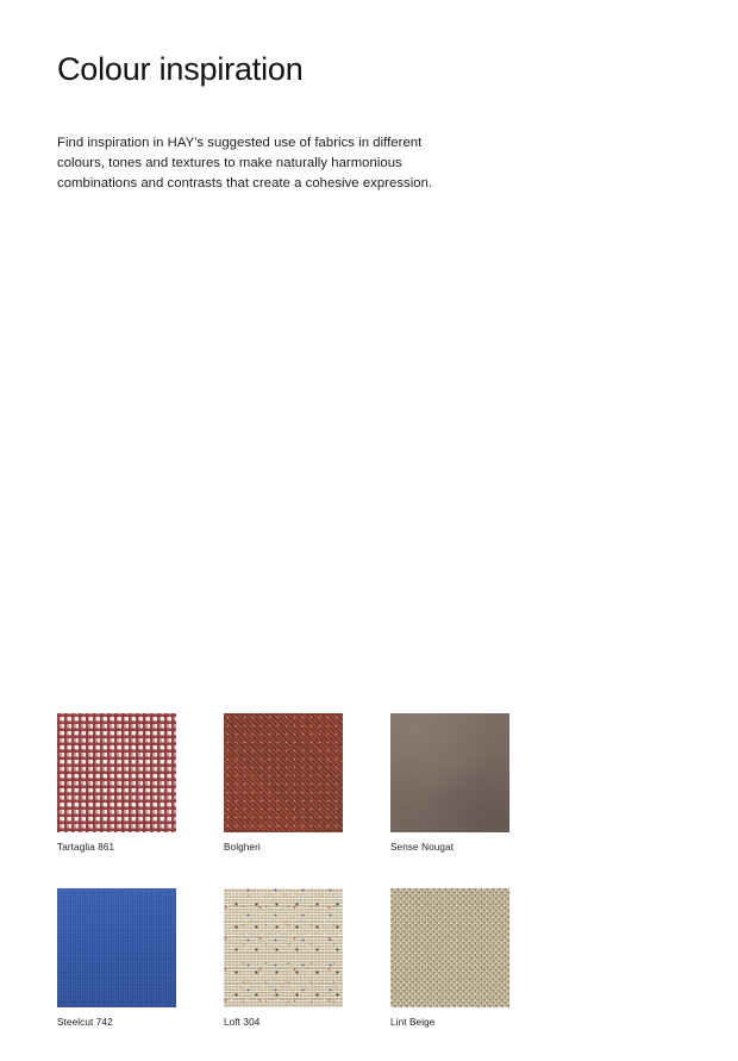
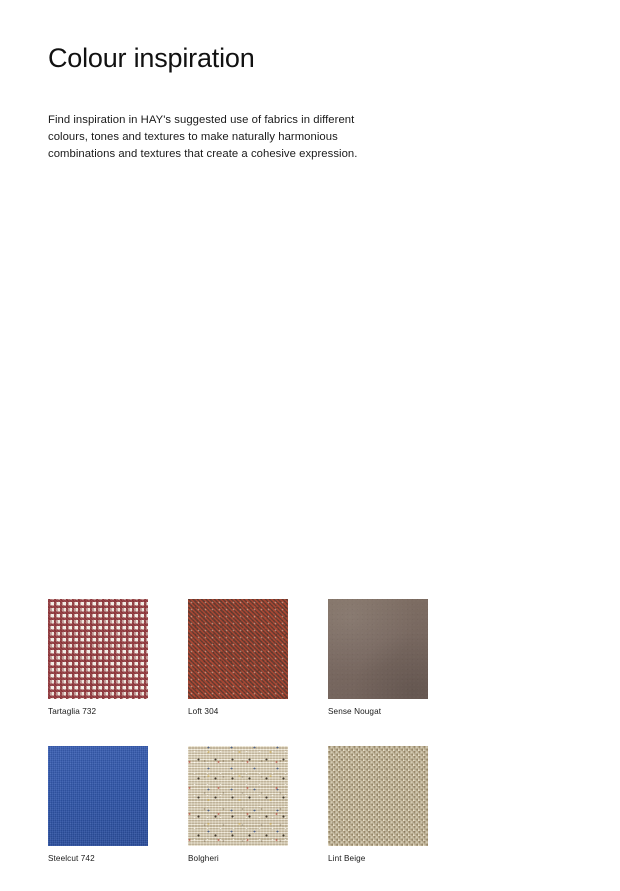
  Colour inspiration
- Find inspiration in HAY's suggested use of fabrics in different colours, tones and textures to make naturally harmonious combinations and contrasts that create a cohesive expression.
+ Find inspiration in HAY's suggested use of fabrics in different colours, tones and textures to make naturally harmonious combinations and textures that create a cohesive expression.
- Tartaglia 861
+ Tartaglia 732
- Bolgheri
+ Loft 304
  Sense Nougat
  Steelcut 742
- Loft 304
+ Bolgheri
  Lint Beige
